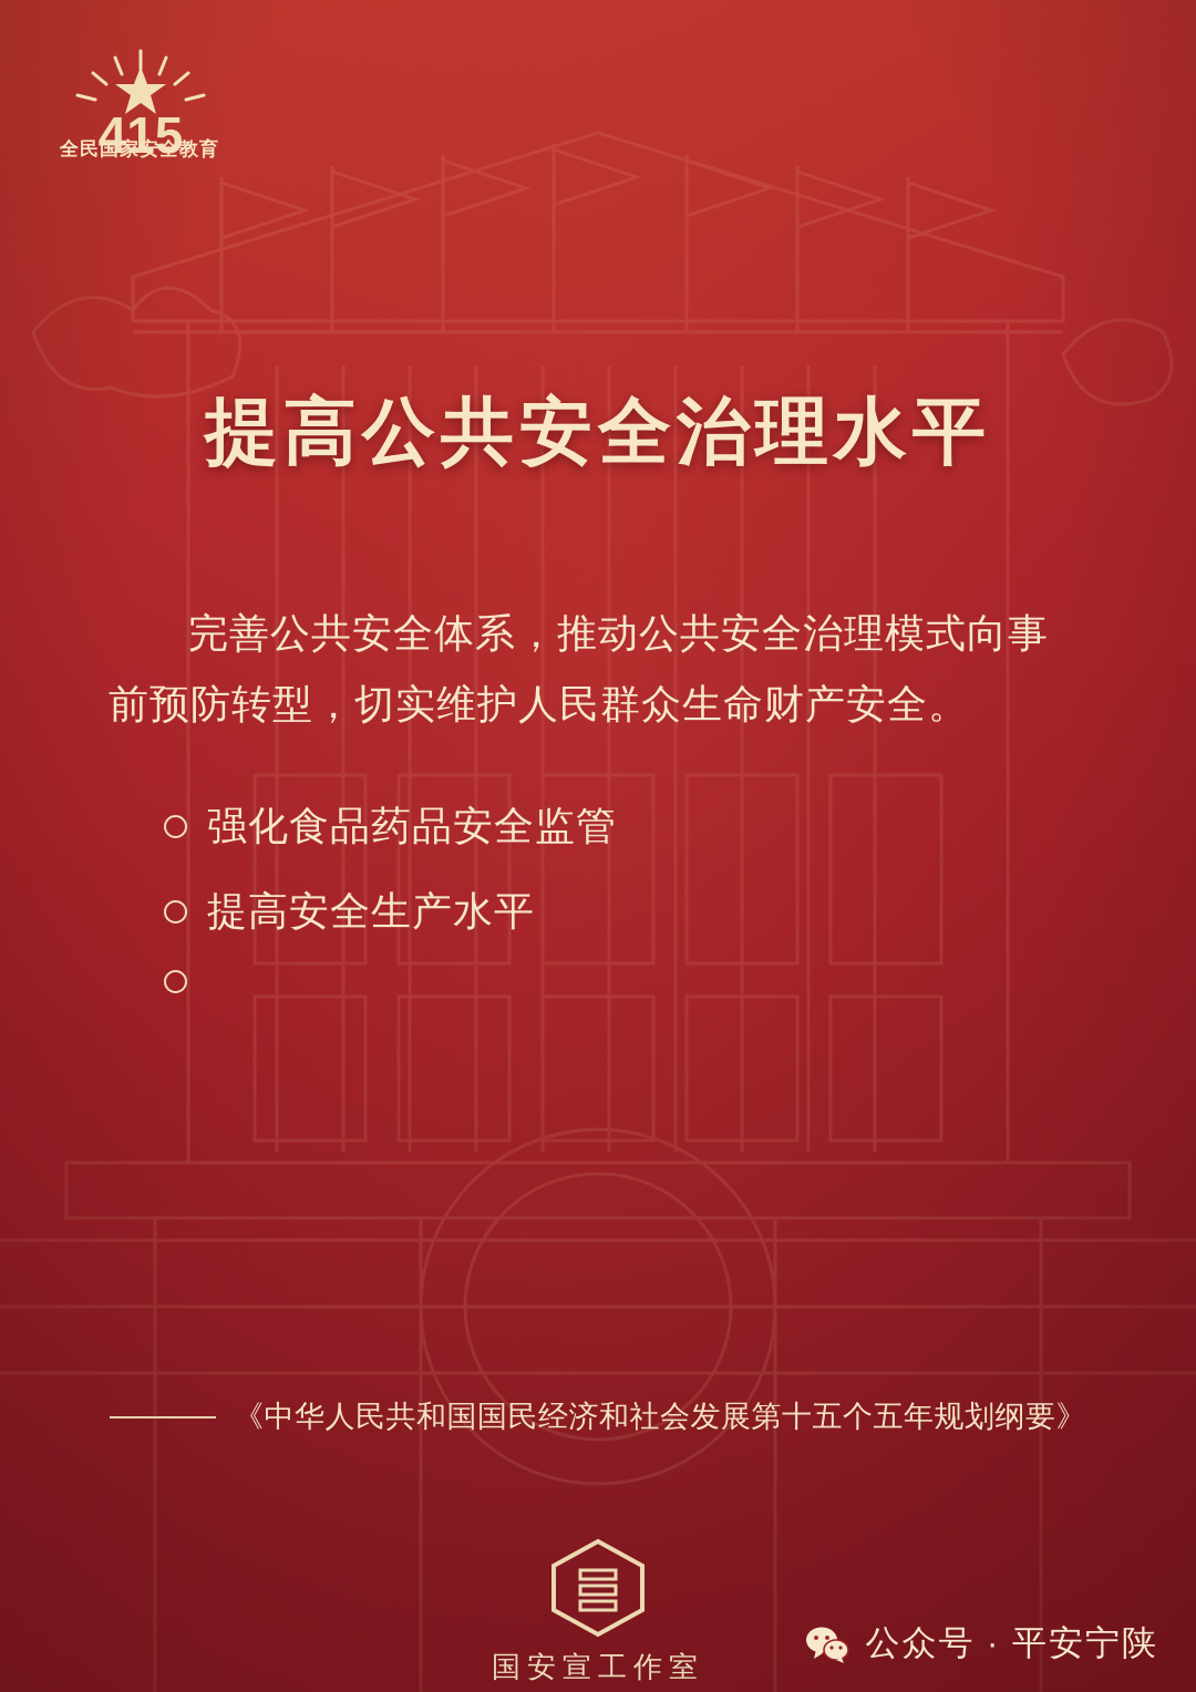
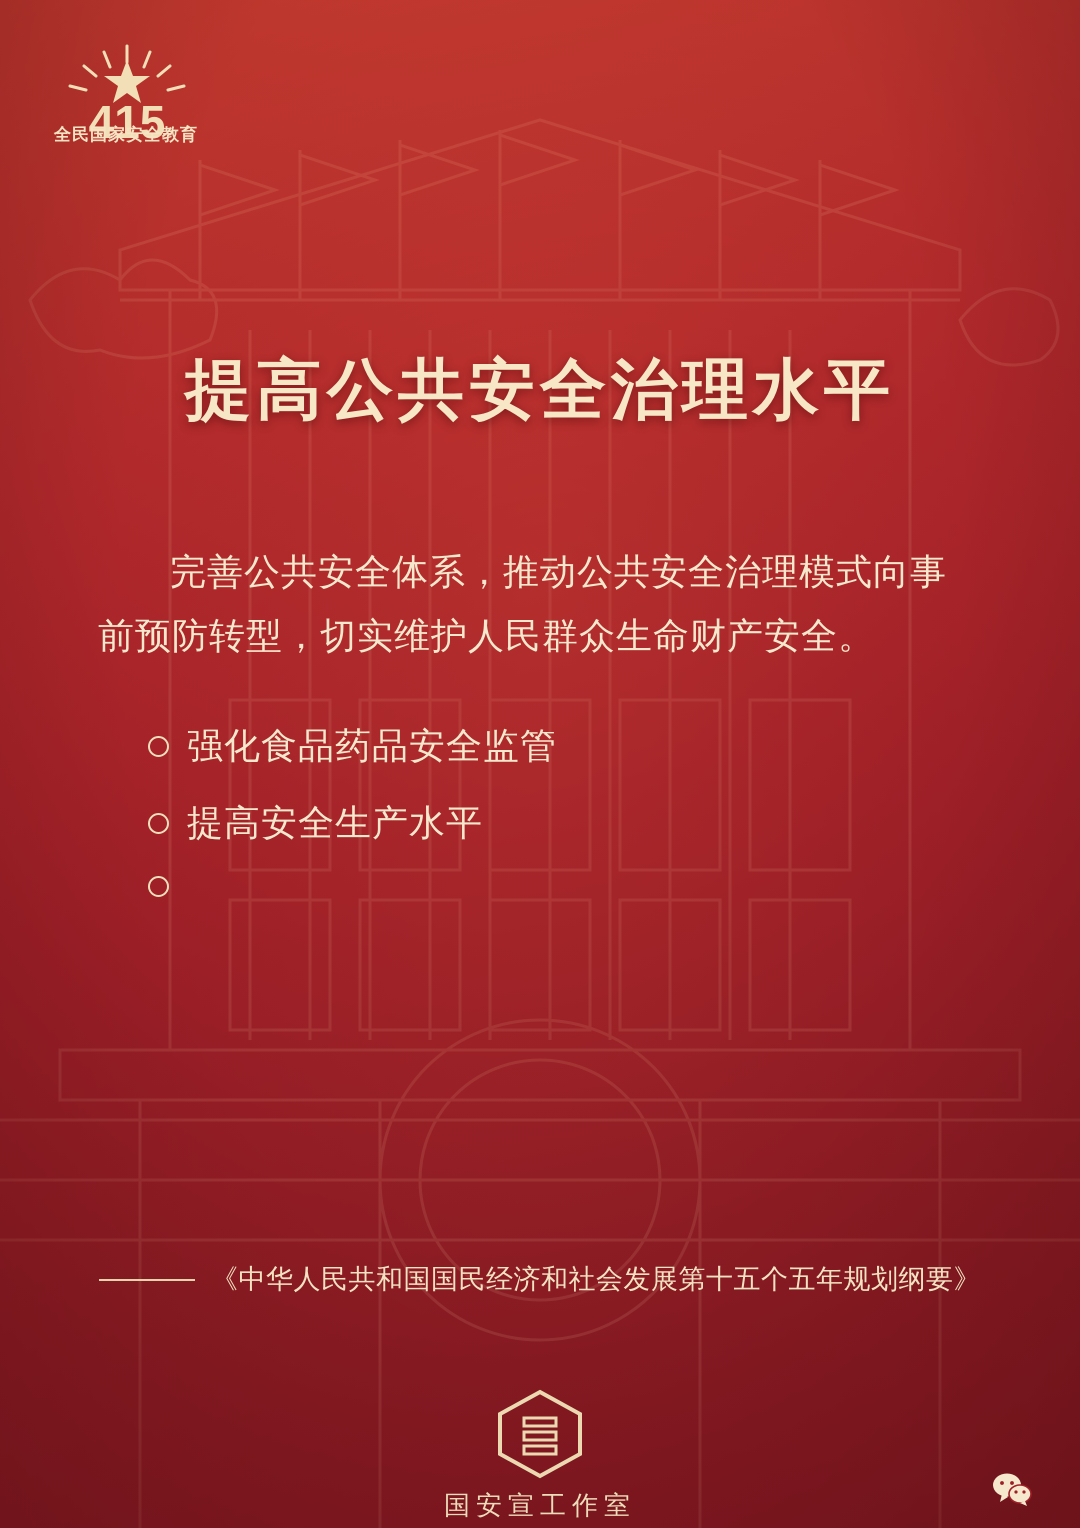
  415
  全民国家安全教育
  提高公共安全治理水平
  完善公共安全体系，推动公共安全治理模式向事前预防转型，切实维护人民群众生命财产安全。
  强化食品药品安全监管
  提高安全生产水平
  《中华人民共和国国民经济和社会发展第十五个五年规划纲要》
  国安宣工作室
- 公众号 · 平安宁陕
